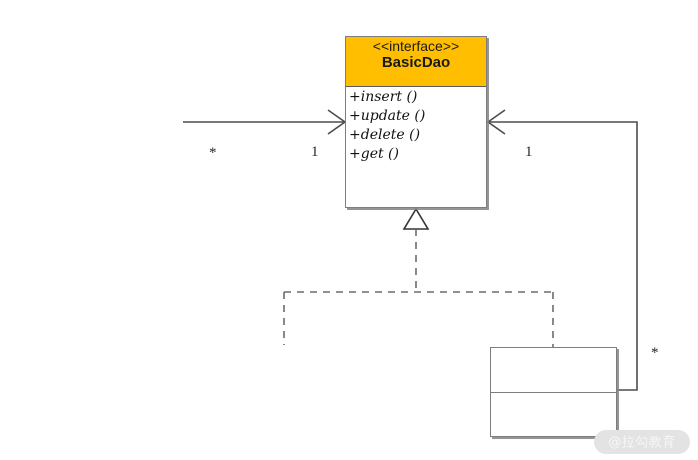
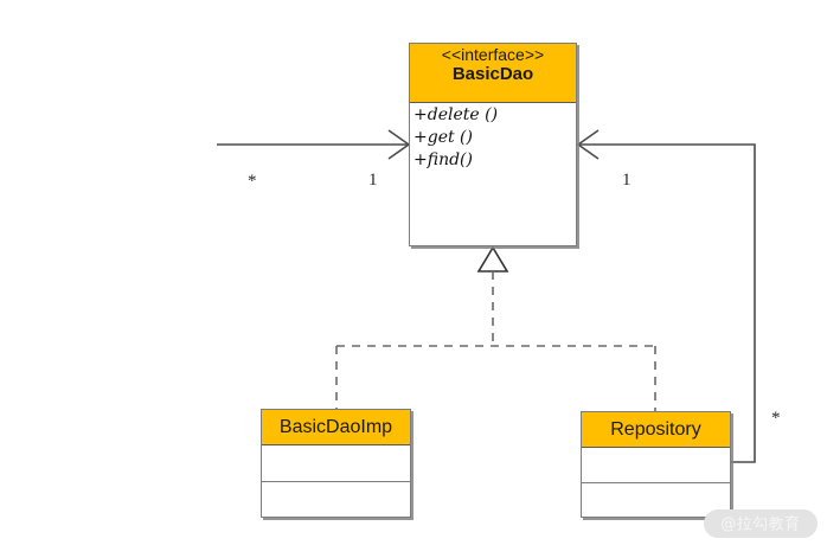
  <<interface>>
  BasicDao
- +insert ()
- +update ()
  +delete ()
  +get ()
+ +find()
+ BasicDaoImp
+ Repository
  *
  1
  1
  *
